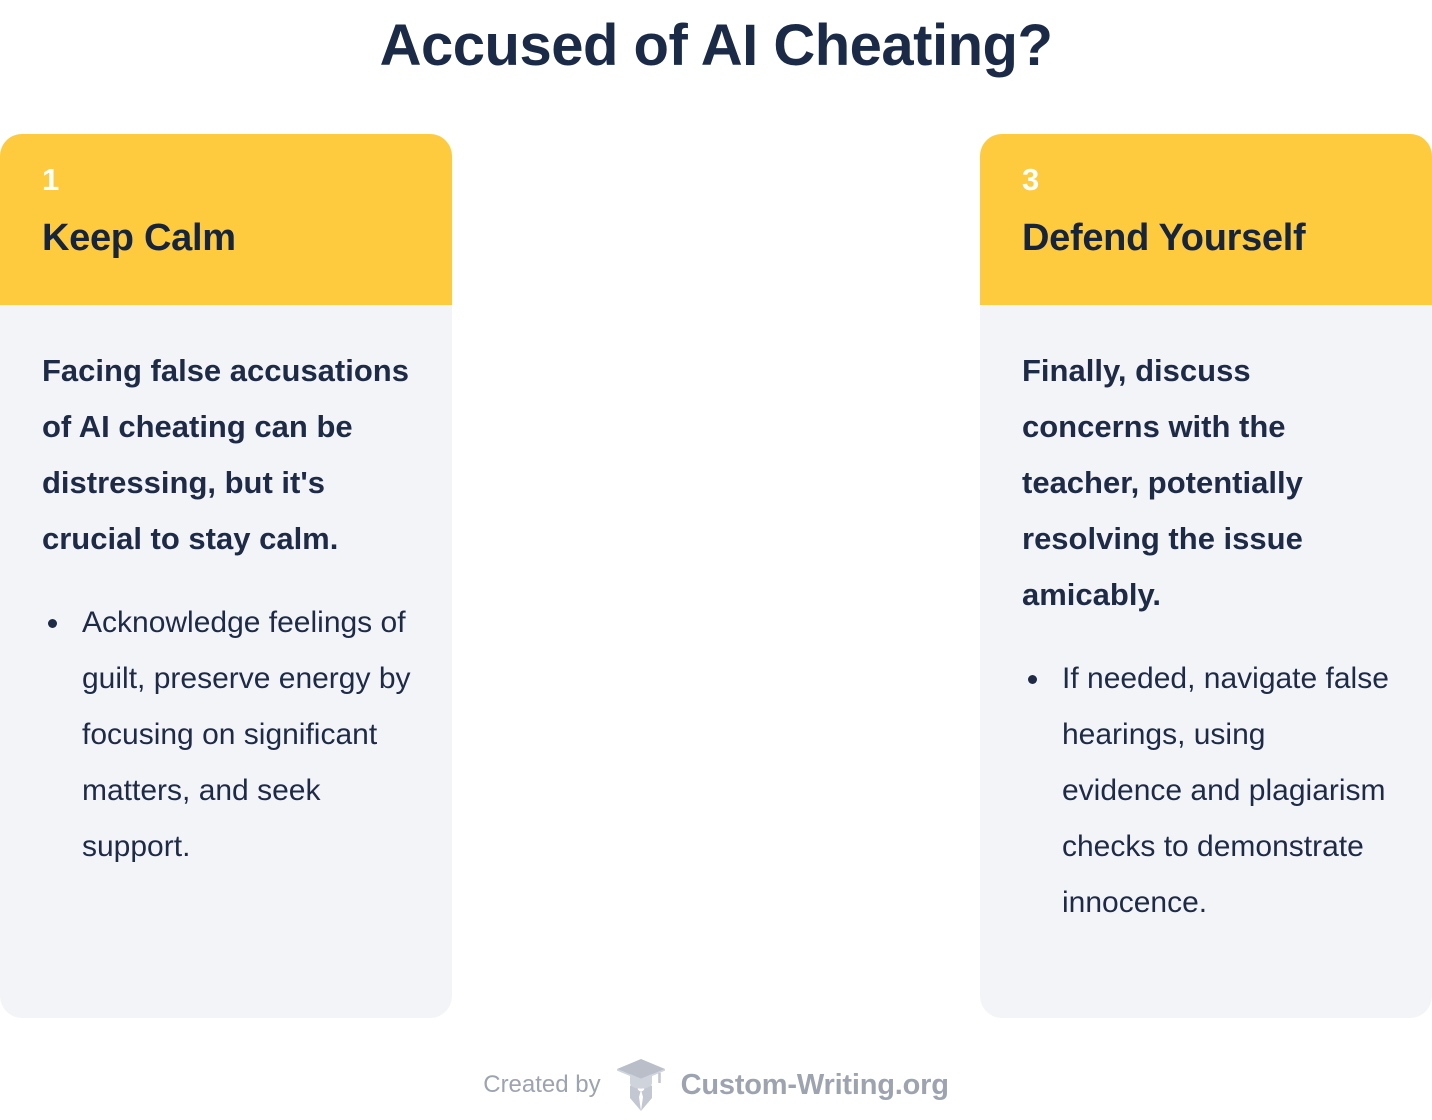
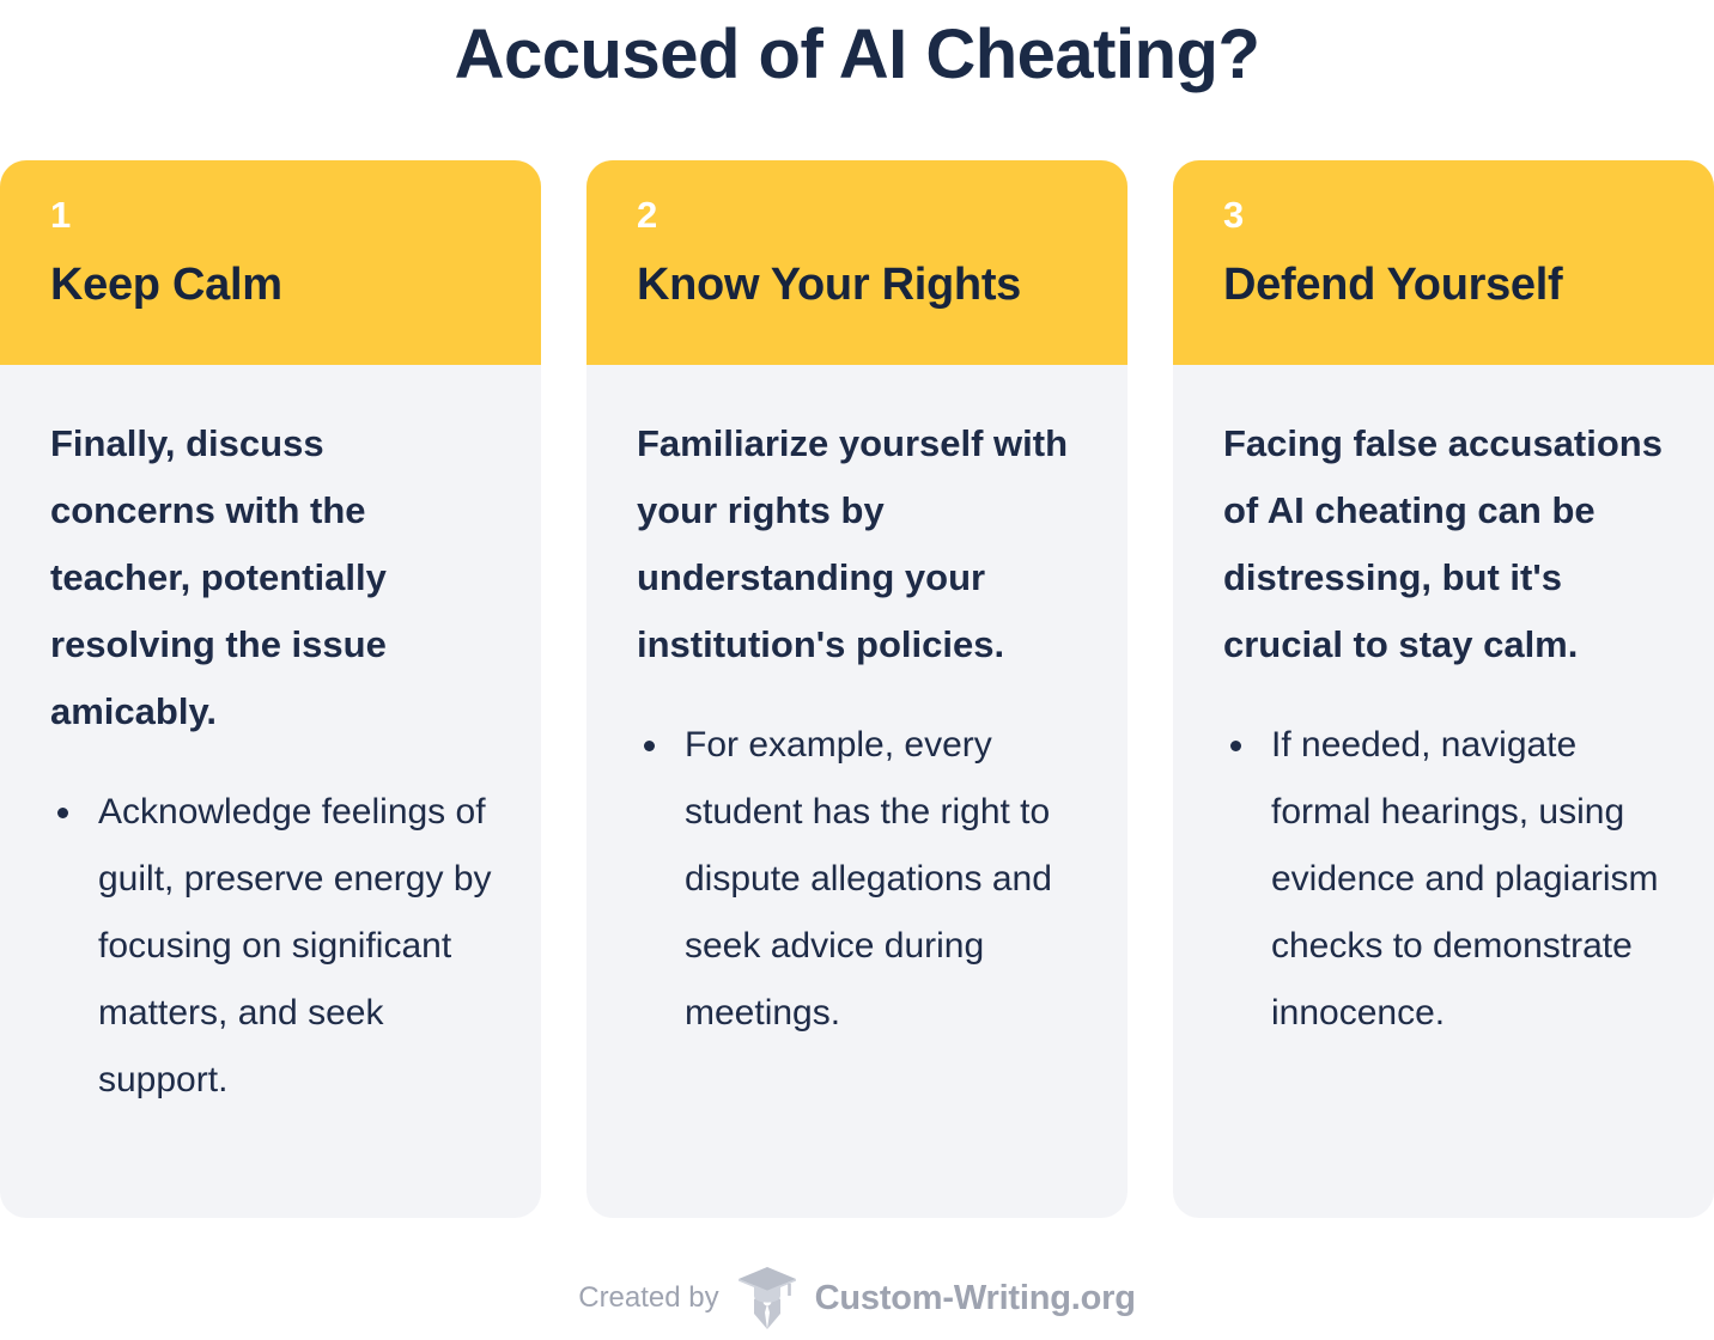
  Accused of AI Cheating?
  1
  Keep Calm
- Facing false accusations of AI cheating can be distressing, but it's crucial to stay calm.
+ Finally, discuss concerns with the teacher, potentially resolving the issue amicably.
  Acknowledge feelings of guilt, preserve energy by focusing on significant matters, and seek support.
+ 2
+ Know Your Rights
+ Familiarize yourself with your rights by understanding your institution's policies.
+ For example, every student has the right to dispute allegations and seek advice during meetings.
  3
  Defend Yourself
- Finally, discuss concerns with the teacher, potentially resolving the issue amicably.
+ Facing false accusations of AI cheating can be distressing, but it's crucial to stay calm.
- If needed, navigate false hearings, using evidence and plagiarism checks to demonstrate innocence.
+ If needed, navigate formal hearings, using evidence and plagiarism checks to demonstrate innocence.
  Created by
  Custom-Writing.org
